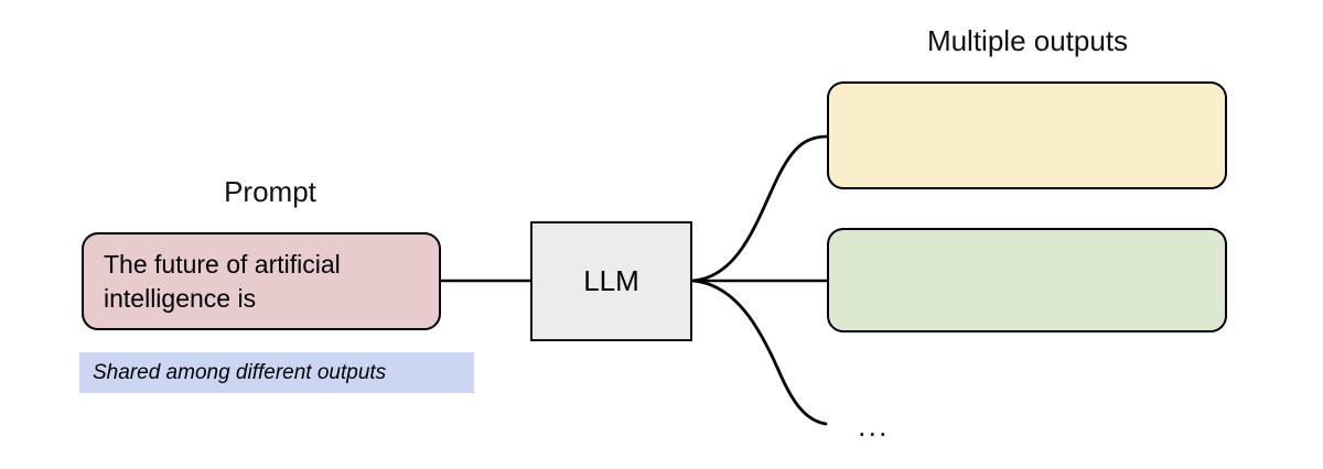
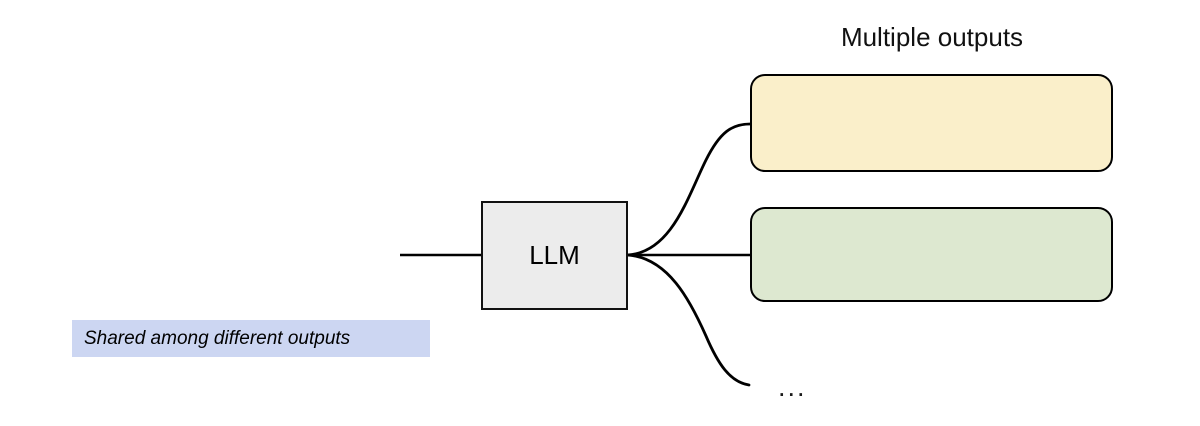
- Prompt
- The future of artificial intelligence is
  Shared among different outputs
  LLM
  Multiple outputs
  ...
